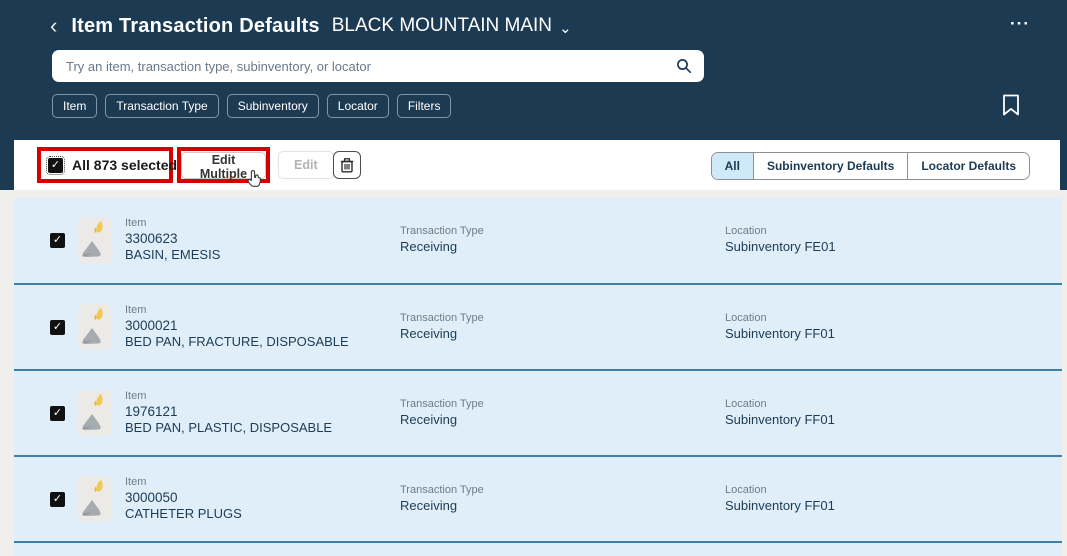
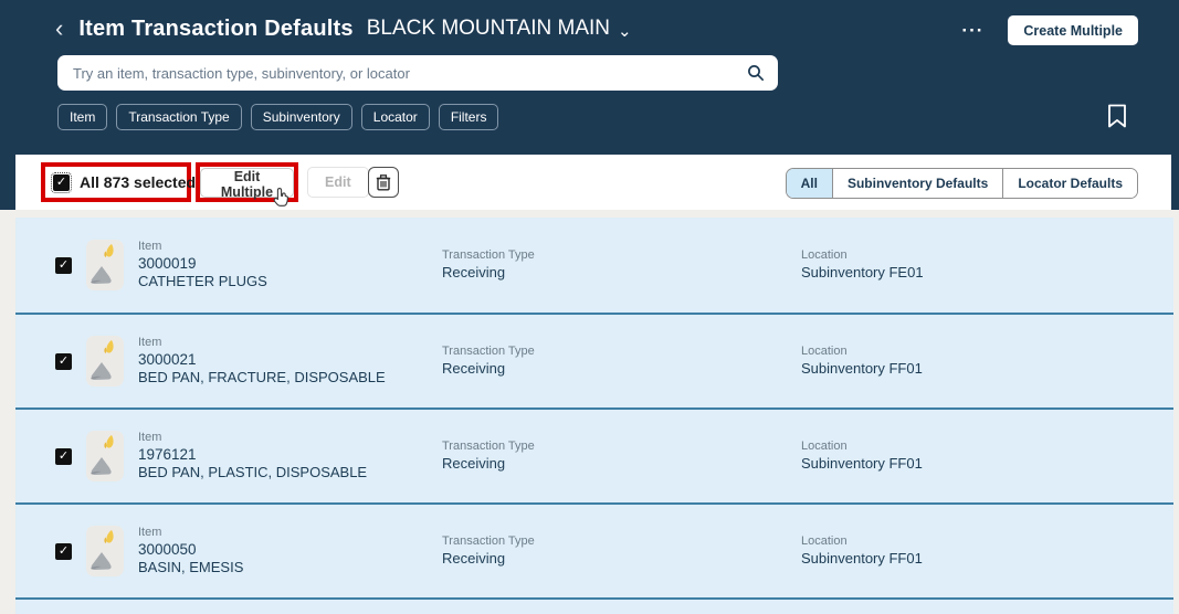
  ‹
  Item Transaction Defaults
  BLACK MOUNTAIN MAIN
  ⌄
  ···
+ Create Multiple
  Try an item, transaction type, subinventory, or locator
  Item
  Transaction Type
  Subinventory
  Locator
  Filters
  ✓
  All 873 selected
  Edit Multiple
  Edit
  All
  Subinventory Defaults
  Locator Defaults
  ✓
  Item
- 3300623
+ 3000019
- BASIN, EMESIS
+ CATHETER PLUGS
  Transaction Type
  Receiving
  Location
  Subinventory FE01
  ✓
  Item
  3000021
  BED PAN, FRACTURE, DISPOSABLE
  Transaction Type
  Receiving
  Location
  Subinventory FF01
  ✓
  Item
  1976121
  BED PAN, PLASTIC, DISPOSABLE
  Transaction Type
  Receiving
  Location
  Subinventory FF01
  ✓
  Item
  3000050
- CATHETER PLUGS
+ BASIN, EMESIS
  Transaction Type
  Receiving
  Location
  Subinventory FF01
